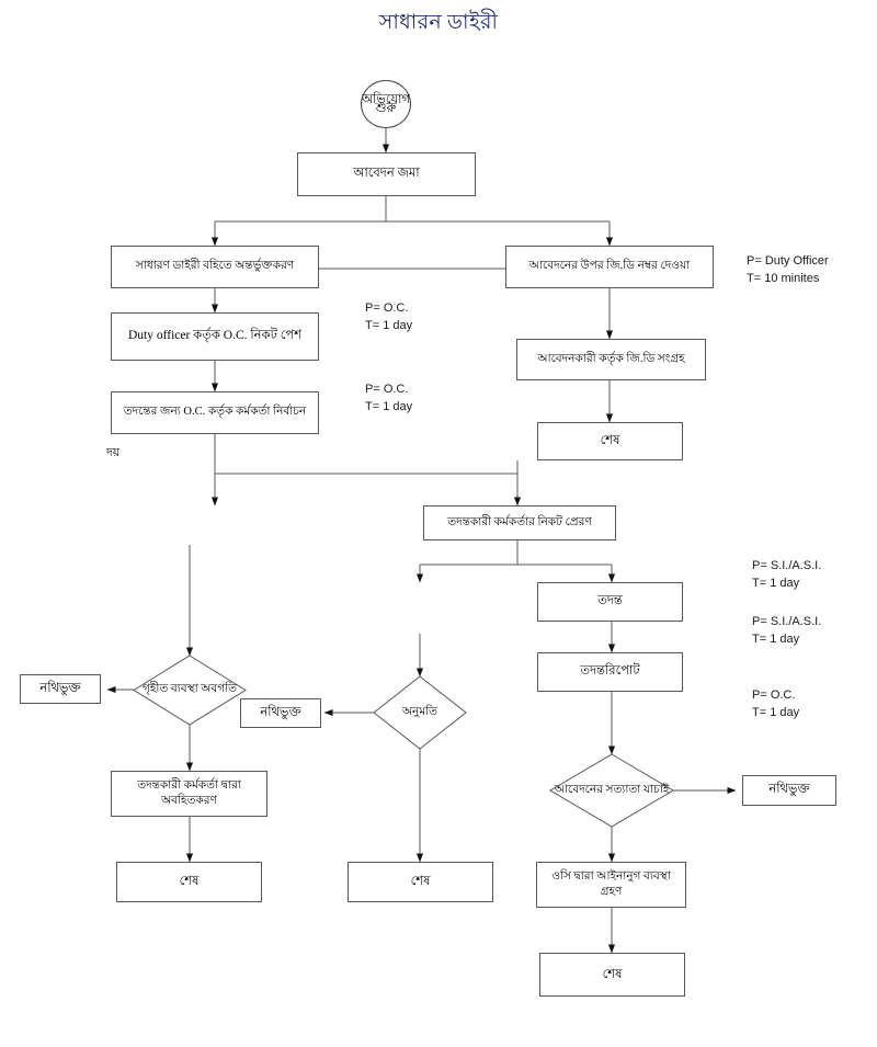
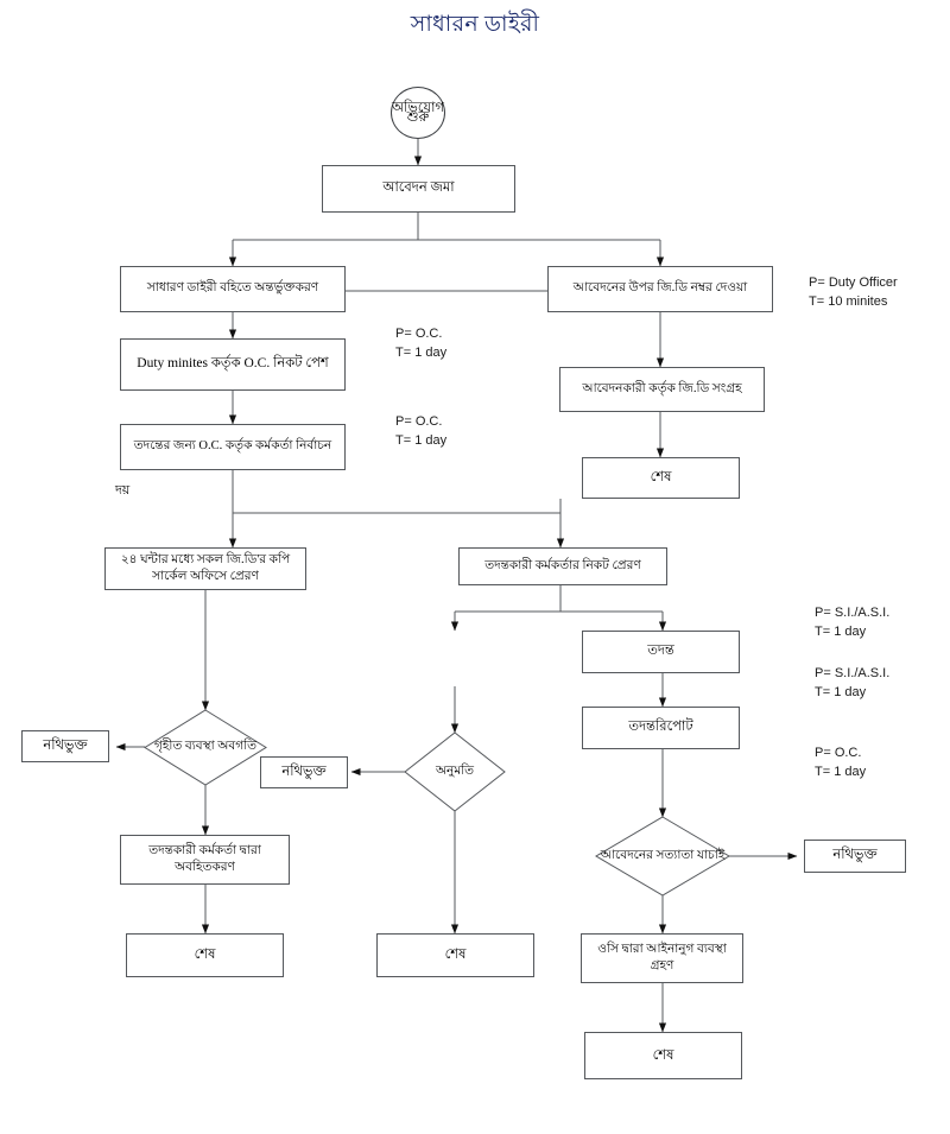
  সাধারন ডাইরী
  অভিযোগ
  শুরু
  আবেদন জমা
  সাধারণ ডাইরী বহিতে অন্তর্ভুক্তকরণ
  আবেদনের উপর জি.ডি নম্বর দেওয়া
- Duty officer কর্তৃক O.C. নিকট পেশ
+ Duty minites কর্তৃক O.C. নিকট পেশ
  আবেদনকারী কর্তৃক জি.ডি সংগ্রহ
  তদন্তের জন্য O.C. কর্তৃক কর্মকর্তা নির্বাচন
  শেষ
+ ২৪ ঘন্টার মধ্যে সকল জি.ডি'র কপি সার্কেল অফিসে প্রেরণ
  তদন্তকারী কর্মকর্তার নিকট প্রেরণ
  তদন্ত
  তদন্তরিপোট
  গৃহীত ব্যবস্থা অবগতি
  অনুমতি
  আবেদনের সত্যাতা যাচাই
  নথিভুক্ত
  নথিভুক্ত
  নথিভুক্ত
  তদন্তকারী কর্মকর্তা দ্বারা অবহিতকরণ
  ওসি দ্বারা আইনানুগ ব্যবস্থা গ্রহণ
  শেষ
  শেষ
  শেষ
  P= Duty Officer
  T= 10 minites
  P= O.C.
  T= 1 day
  P= O.C.
  T= 1 day
  P= S.I./A.S.I.
  T= 1 day
  P= S.I./A.S.I.
  T= 1 day
  P= O.C.
  T= 1 day
  দয়
